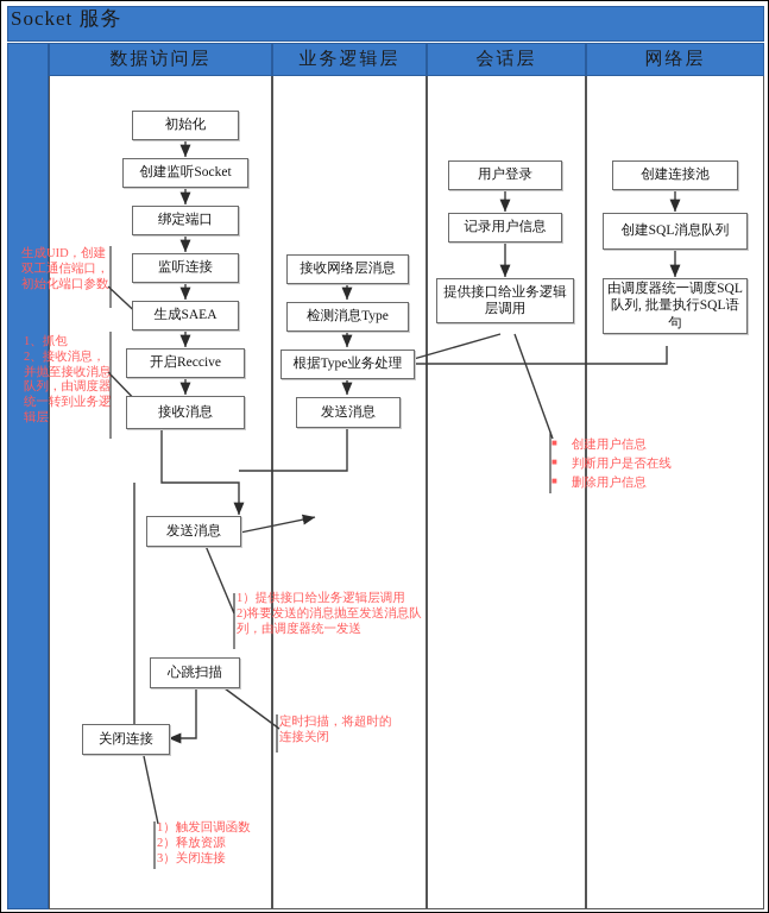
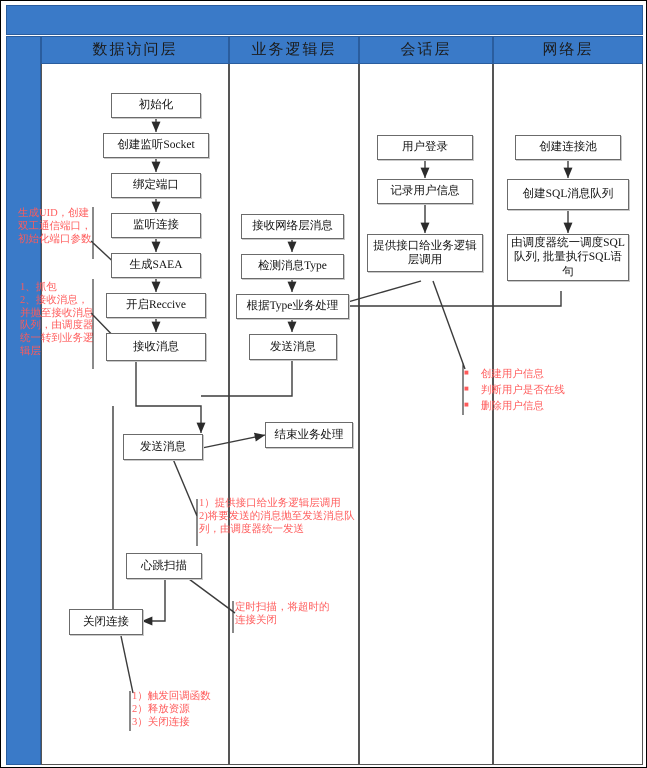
- Socket 服务
  数据访问层
  业务逻辑层
  会话层
  网络层
  初始化
  创建监听Socket
  绑定端口
  监听连接
  生成SAEA
  开启Reccive
  接收消息
  发送消息
  心跳扫描
  关闭连接
  接收网络层消息
  检测消息Type
  根据Type业务处理
  发送消息
+ 结束业务处理
  用户登录
  记录用户信息
  提供接口给业务逻辑层调用
  创建连接池
  创建SQL消息队列
  由调度器统一调度SQL队列, 批量执行SQL语句
  生成UID，创建双工通信端口，初始化端口参数
  1、抓包
  2、接收消息，并抛至接收消息队列，由调度器统一转到业务逻辑层
  1）提供接口给业务逻辑层调用
  2)将要发送的消息抛至发送消息队列，由调度器统一发送
  定时扫描，将超时的连接关闭
  1）触发回调函数
  2）释放资源
  3）关闭连接
  ■
  创建用户信息
  ■
  判断用户是否在线
  ■
  删除用户信息
